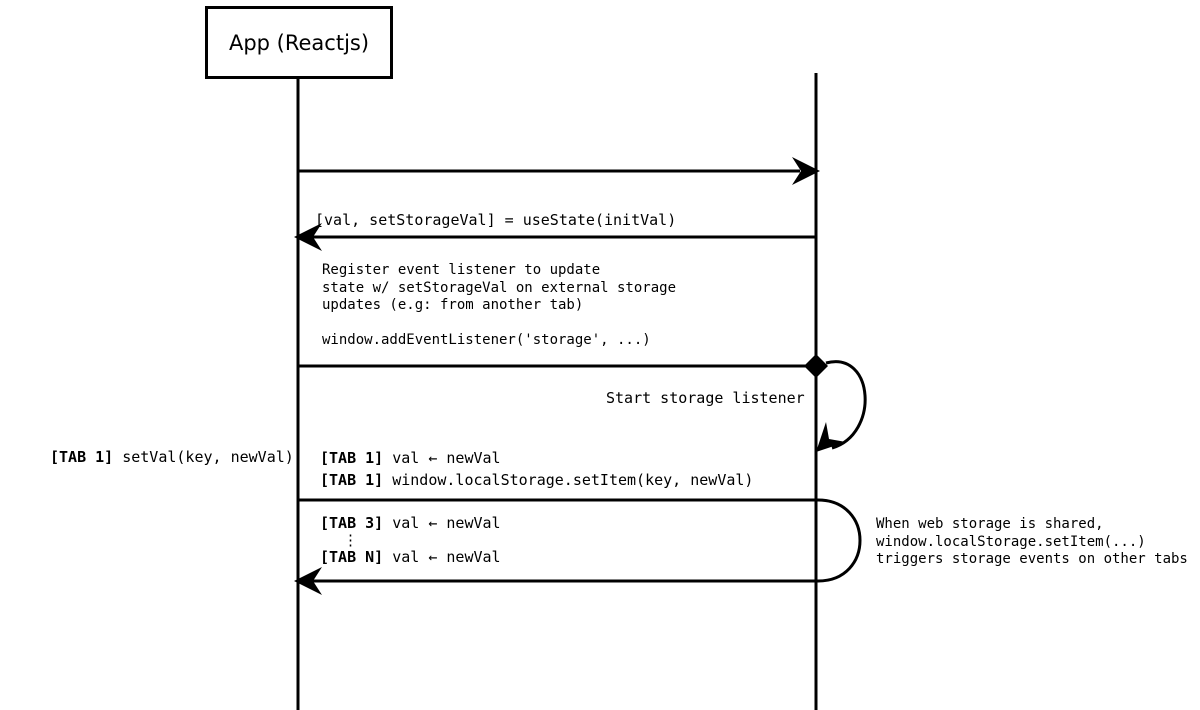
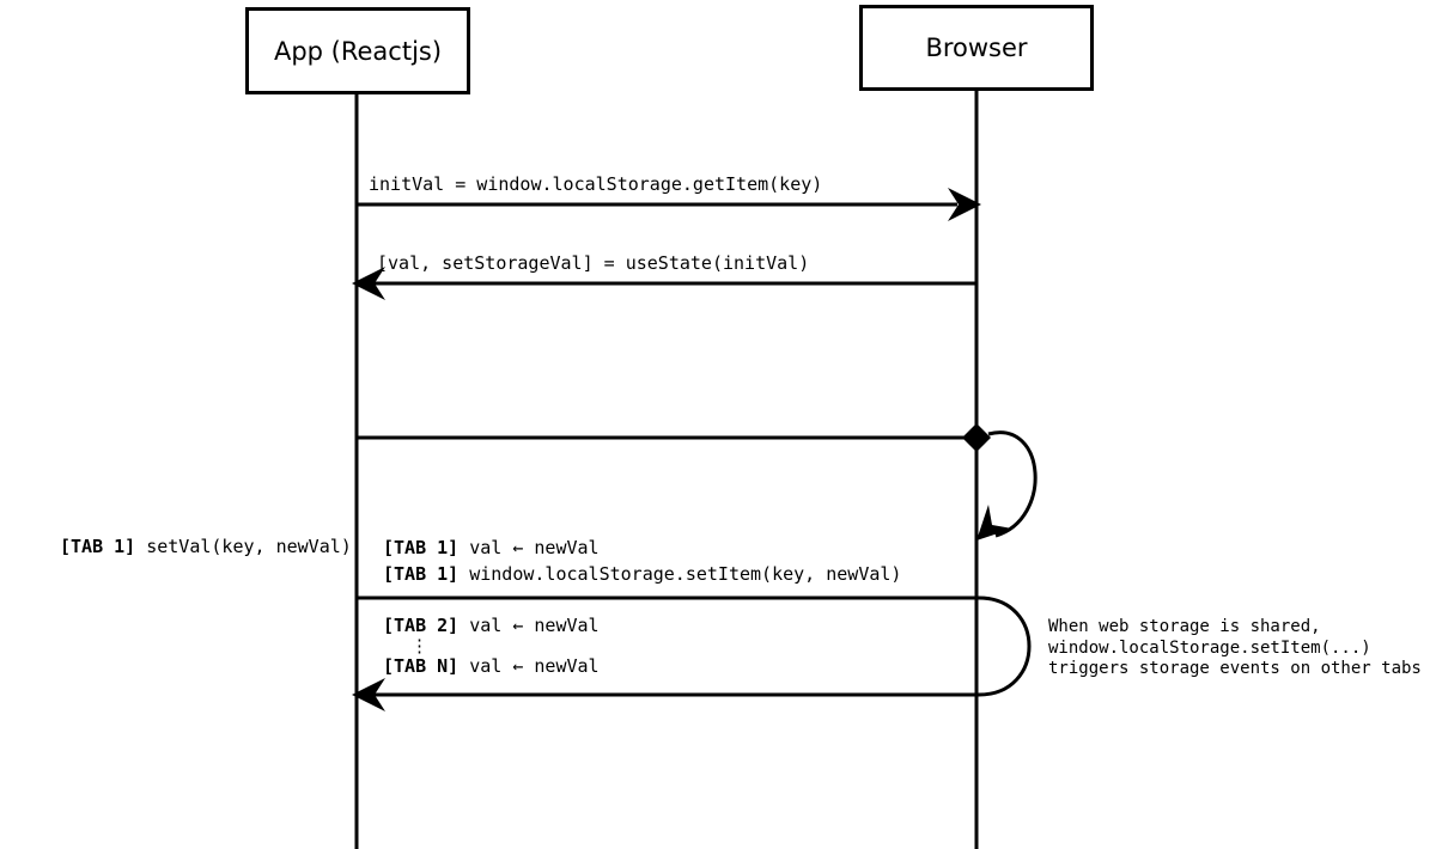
  App (Reactjs)
+ Browser
  [TAB 1]
  setVal(key, newVal)
+ initVal = window.localStorage.getItem(key)
  [val, setStorageVal] = useState(initVal)
- Register event listener to update
- state w/ setStorageVal on external storage
- updates (e.g: from another tab)
- window.addEventListener('storage', ...)
- Start storage listener
  [TAB 1]
  val ← newVal
  [TAB 1]
  window.localStorage.setItem(key, newVal)
- [TAB 3]
+ [TAB 2]
  val ← newVal
  ⋮
  [TAB N]
  val ← newVal
  When web storage is shared,
  window.localStorage.setItem(...)
  triggers storage events on other tabs
